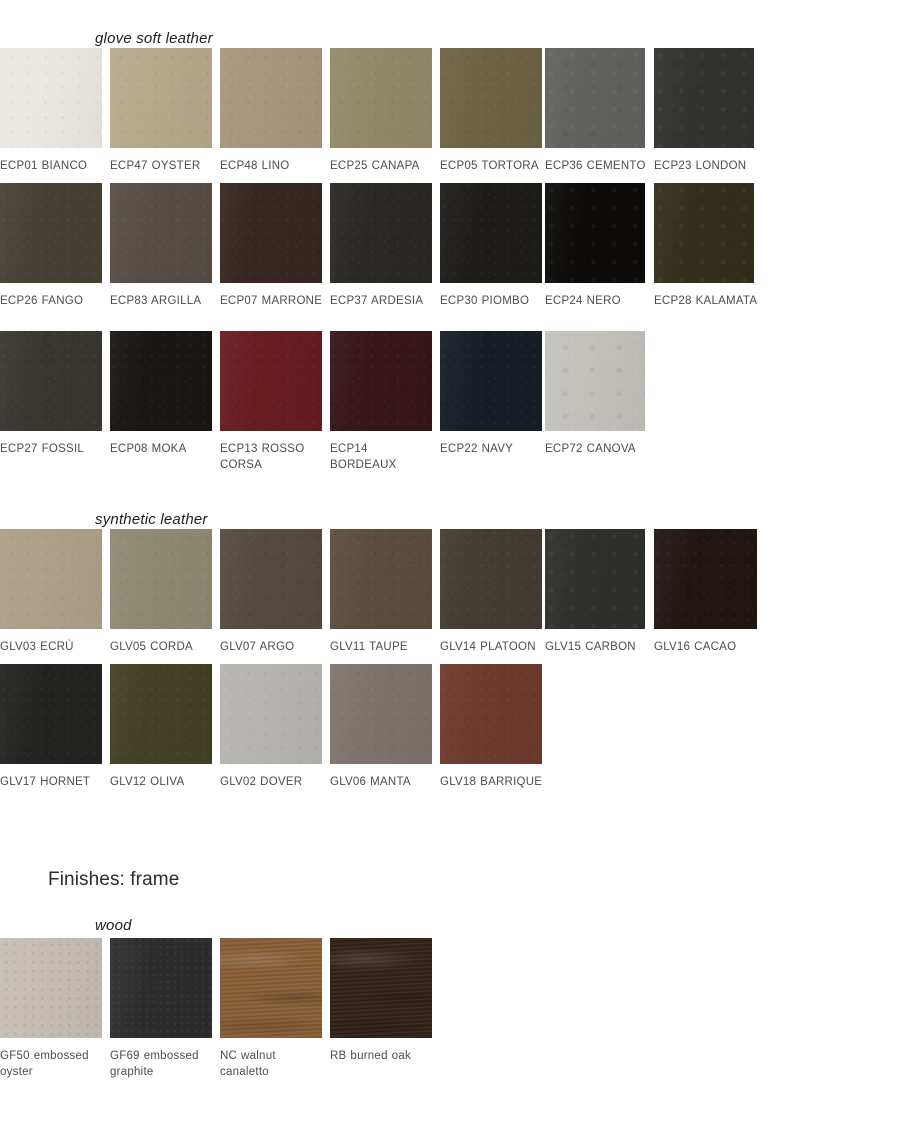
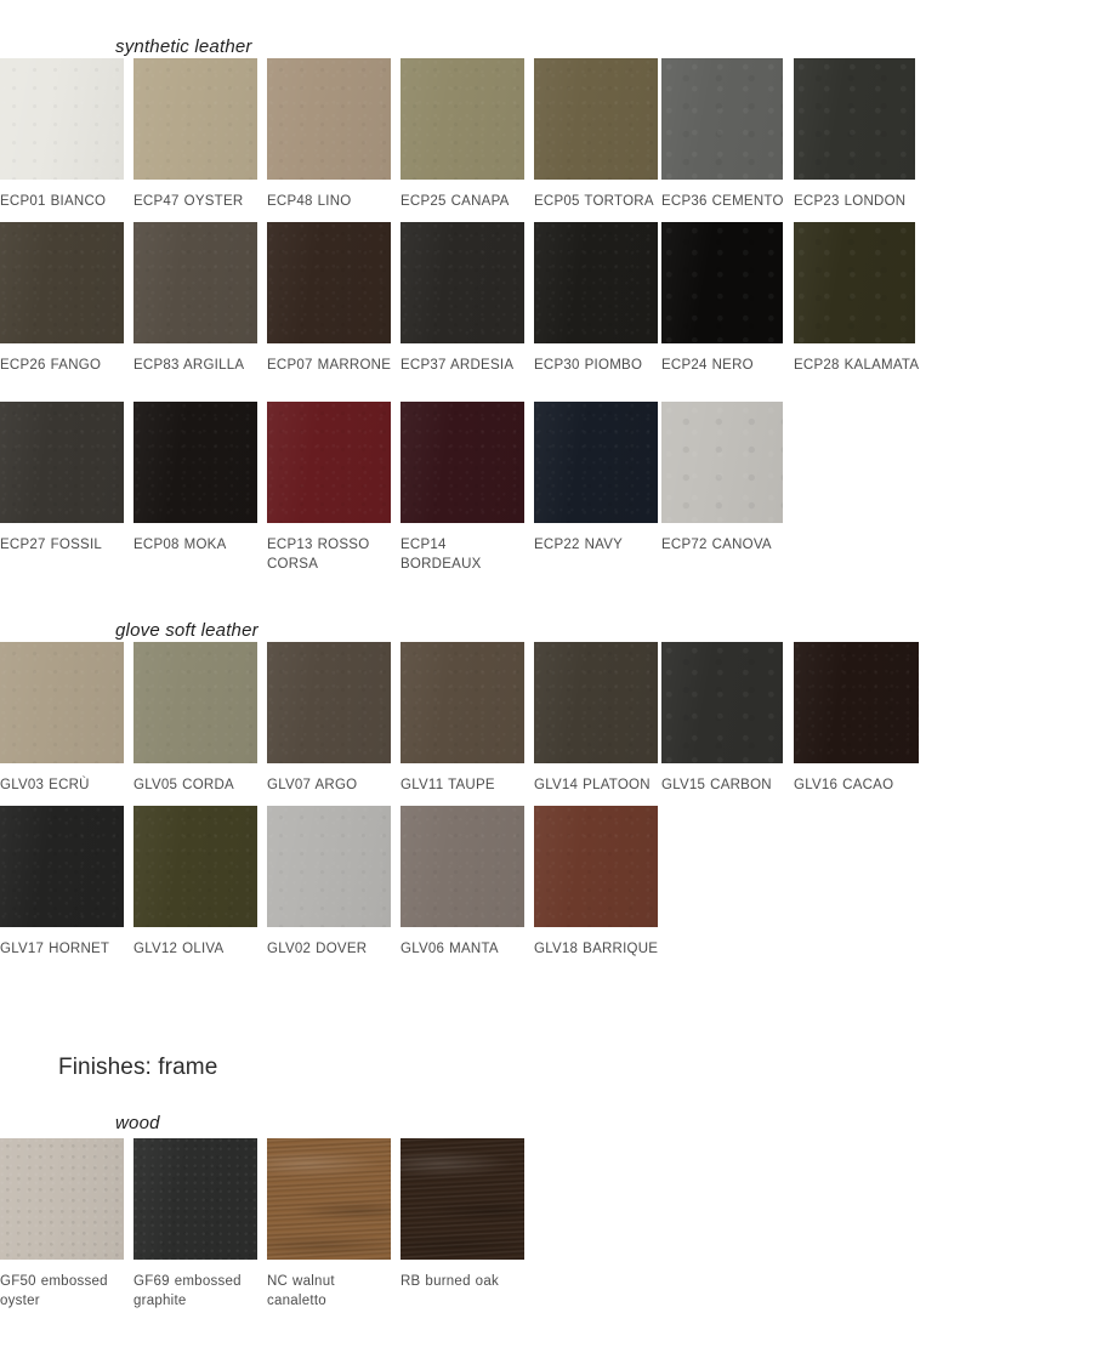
- glove soft leather
+ synthetic leather
  ECP01 BIANCO
  ECP47 OYSTER
  ECP48 LINO
  ECP25 CANAPA
  ECP05 TORTORA
  ECP36 CEMENTO
  ECP23 LONDON
  ECP26 FANGO
  ECP83 ARGILLA
  ECP07 MARRONE
  ECP37 ARDESIA
  ECP30 PIOMBO
  ECP24 NERO
  ECP28 KALAMATA
  ECP27 FOSSIL
  ECP08 MOKA
  ECP13 ROSSO CORSA
  ECP14 BORDEAUX
  ECP22 NAVY
  ECP72 CANOVA
- synthetic leather
+ glove soft leather
  GLV03 ECRÙ
  GLV05 CORDA
  GLV07 ARGO
  GLV11 TAUPE
  GLV14 PLATOON
  GLV15 CARBON
  GLV16 CACAO
  GLV17 HORNET
  GLV12 OLIVA
  GLV02 DOVER
  GLV06 MANTA
  GLV18 BARRIQUE
  Finishes: frame
  wood
  GF50 embossed oyster
  GF69 embossed graphite
  NC walnut canaletto
  RB burned oak
